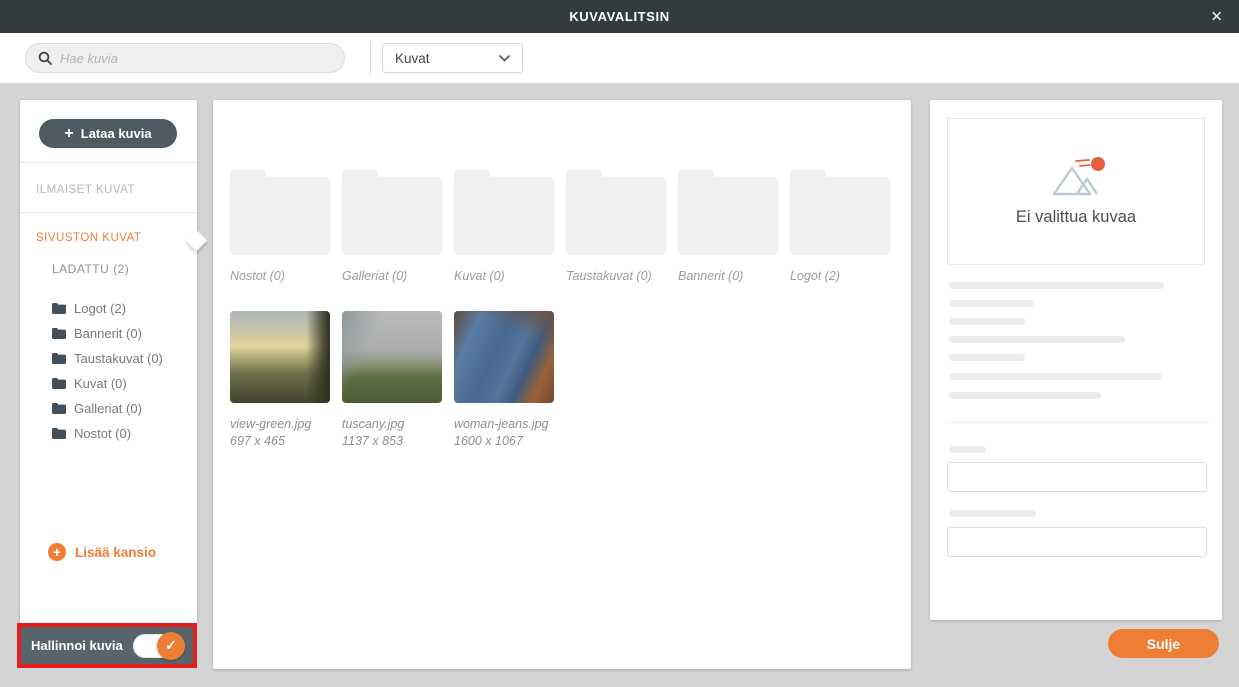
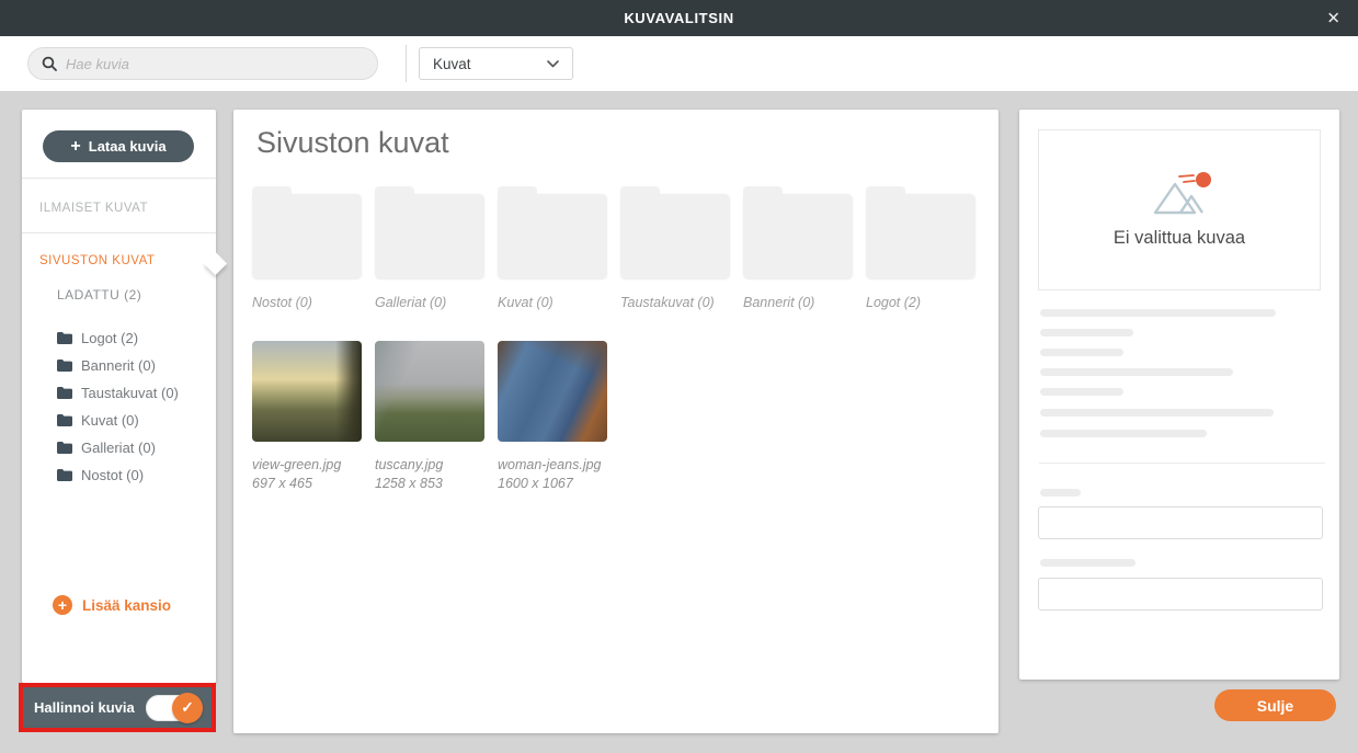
  KUVAVALITSIN
  ✕
  Hae kuvia
  Kuvat
  +
  Lataa kuvia
  ILMAISET KUVAT
  SIVUSTON KUVAT
  LADATTU (2)
  Logot (2)
  Bannerit (0)
  Taustakuvat (0)
  Kuvat (0)
  Galleriat (0)
  Nostot (0)
  +
  Lisää kansio
  Hallinnoi kuvia
  ✓
+ Sivuston kuvat
  Nostot (0)
  Galleriat (0)
  Kuvat (0)
  Taustakuvat (0)
  Bannerit (0)
  Logot (2)
  view-green.jpg
  697 x 465
  tuscany.jpg
- 1137 x 853
+ 1258 x 853
  woman-jeans.jpg
  1600 x 1067
  Ei valittua kuvaa
  Sulje
